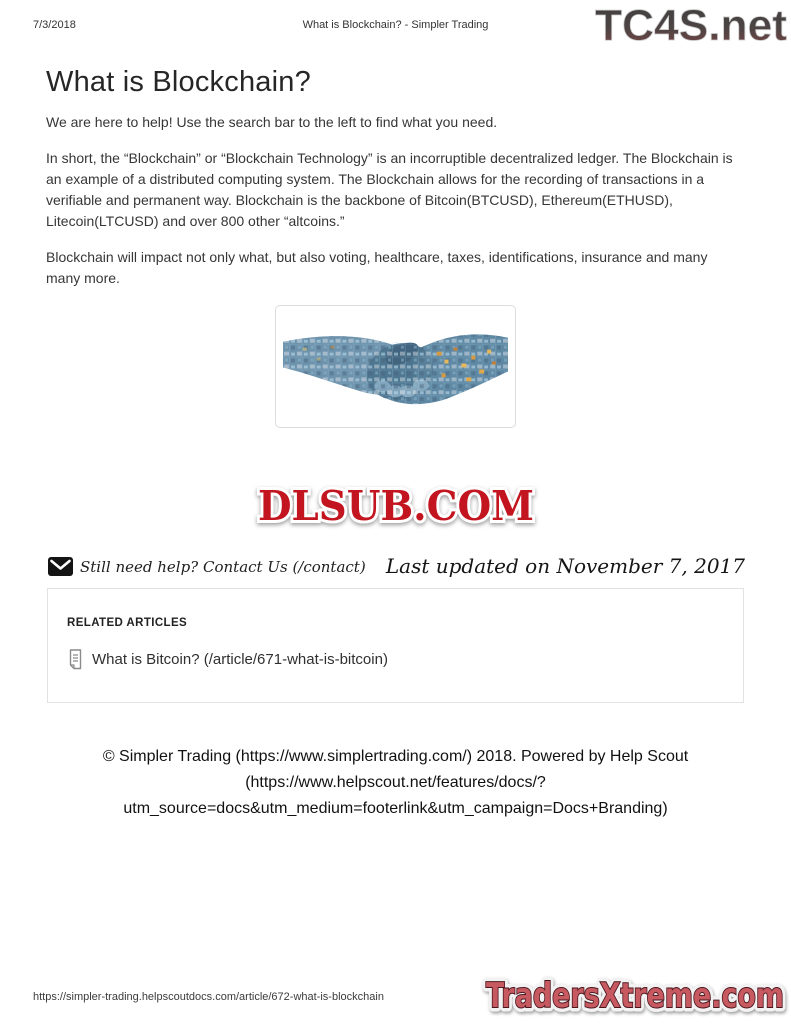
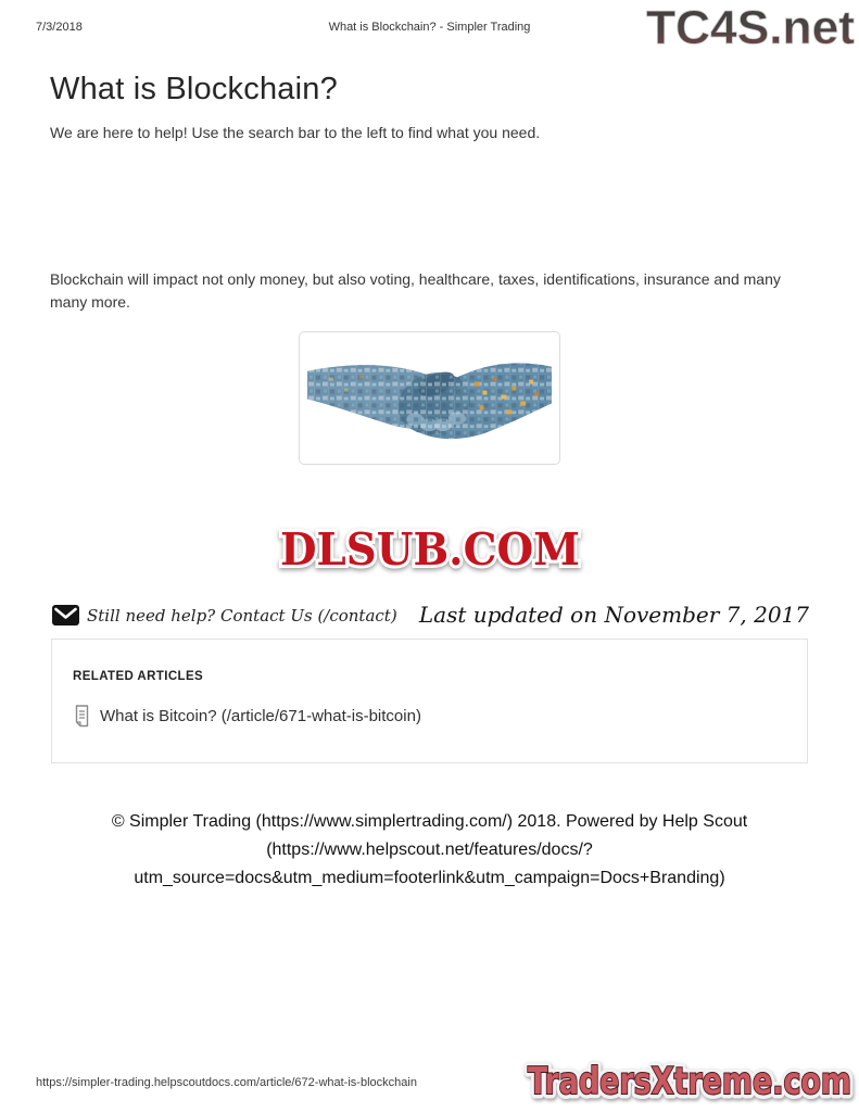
  7/3/2018
  What is Blockchain? - Simpler Trading
  TC4S.net
  What is Blockchain?
  We are here to help! Use the search bar to the left to find what you need.
- In short, the “Blockchain” or “Blockchain Technology” is an incorruptible decentralized ledger. The Blockchain is an example of a distributed computing system. The Blockchain allows for the recording of transactions in a verifiable and permanent way. Blockchain is the backbone of Bitcoin(BTCUSD), Ethereum(ETHUSD), Litecoin(LTCUSD) and over 800 other “altcoins.”
- Blockchain will impact not only what, but also voting, healthcare, taxes, identifications, insurance and many many more.
+ Blockchain will impact not only money, but also voting, healthcare, taxes, identifications, insurance and many many more.
  DLSUB.COM
  Still need help? Contact Us (/contact)
  Last updated on November 7, 2017
  RELATED ARTICLES
  What is Bitcoin? (/article/671-what-is-bitcoin)
  © Simpler Trading (https://www.simplertrading.com/) 2018. Powered by Help Scout
  (https://www.helpscout.net/features/docs/?
  utm_source=docs&utm_medium=footerlink&utm_campaign=Docs+Branding)
  https://simpler-trading.helpscoutdocs.com/article/672-what-is-blockchain
  TradersXtreme.com
